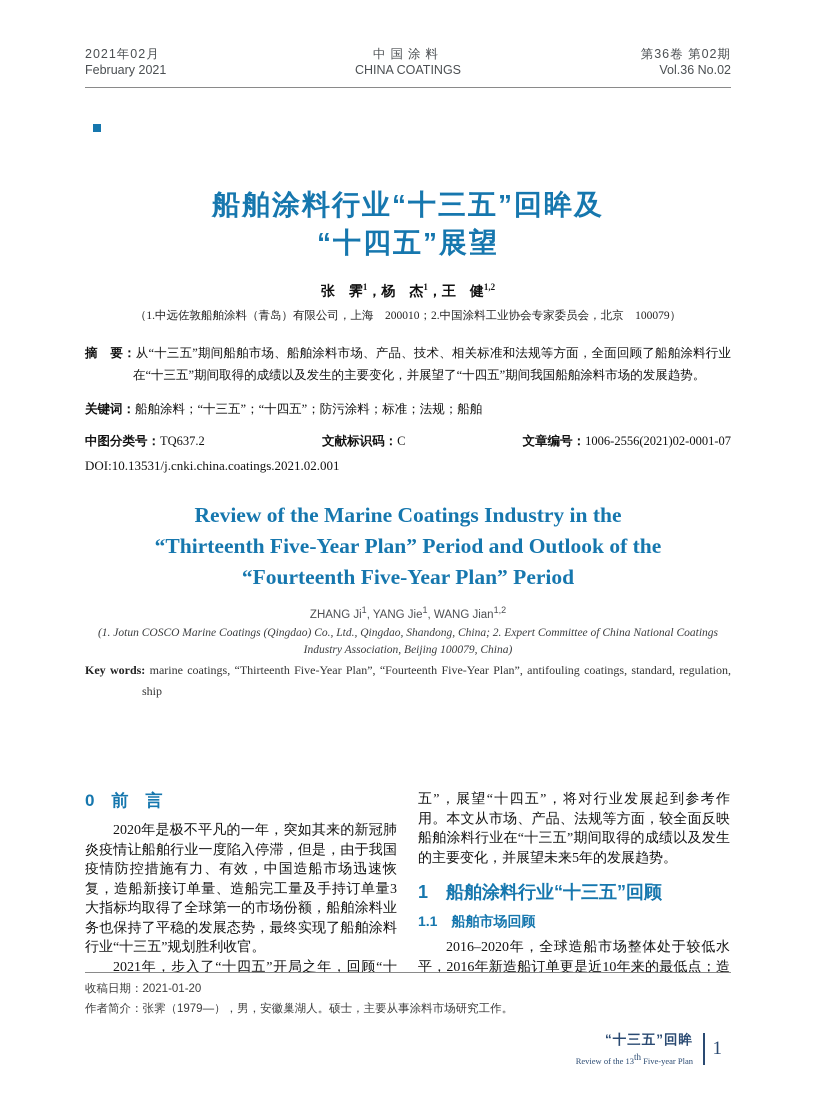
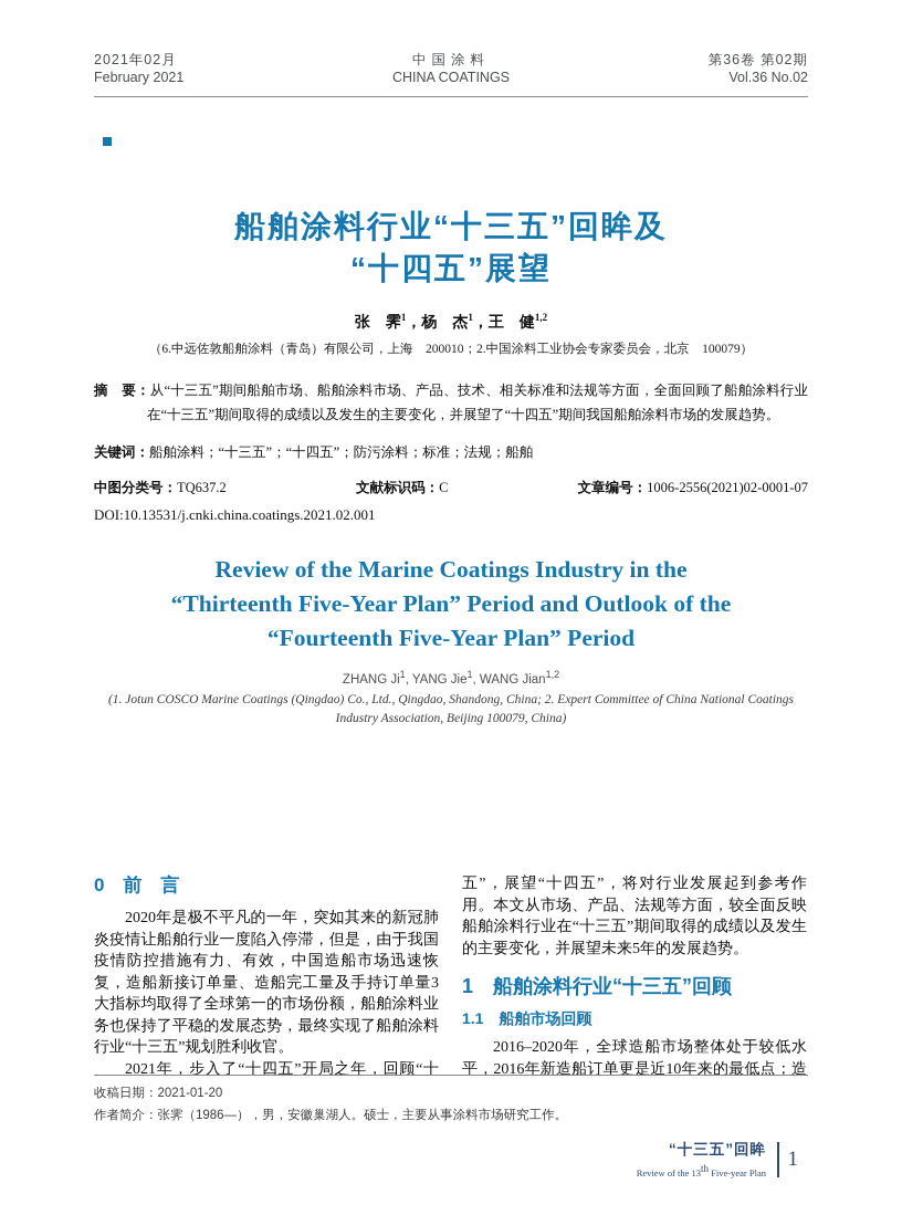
  2021年02月
  February 2021
  中国涂料
  CHINA COATINGS
  第36卷 第02期
  Vol.36 No.02
  船舶涂料行业“十三五”回眸及
  “十四五”展望
  张 霁1，杨 杰1，王 健1,2
- （1.中远佐敦船舶涂料（青岛）有限公司，上海 200010；2.中国涂料工业协会专家委员会，北京 100079）
+ （6.中远佐敦船舶涂料（青岛）有限公司，上海 200010；2.中国涂料工业协会专家委员会，北京 100079）
  摘 要：从“十三五”期间船舶市场、船舶涂料市场、产品、技术、相关标准和法规等方面，全面回顾了船舶涂料行业在“十三五”期间取得的成绩以及发生的主要变化，并展望了“十四五”期间我国船舶涂料市场的发展趋势。
  关键词：船舶涂料；“十三五”；“十四五”；防污涂料；标准；法规；船舶
  中图分类号：TQ637.2
  文献标识码：C
  文章编号：1006-2556(2021)02-0001-07
  DOI:10.13531/j.cnki.china.coatings.2021.02.001
  Review of the Marine Coatings Industry in the
  “Thirteenth Five-Year Plan” Period and Outlook of the
  “Fourteenth Five-Year Plan” Period
  ZHANG Ji1, YANG Jie1, WANG Jian1,2
  (1. Jotun COSCO Marine Coatings (Qingdao) Co., Ltd., Qingdao, Shandong, China; 2. Expert Committee of China National Coatings
  Industry Association, Beijing 100079, China)
- Key words: marine coatings, “Thirteenth Five-Year Plan”, “Fourteenth Five-Year Plan”, antifouling coatings, standard, regulation, ship
  0 前 言
  2020年是极不平凡的一年，突如其来的新冠肺炎疫情让船舶行业一度陷入停滞，但是，由于我国疫情防控措施有力、有效，中国造船市场迅速恢复，造船新接订单量、造船完工量及手持订单量3大指标均取得了全球第一的市场份额，船舶涂料业务也保持了平稳的发展态势，最终实现了船舶涂料行业“十三五”规划胜利收官。
  2021年，步入了“十四五”开局之年，回顾“十
  五”，展望“十四五”，将对行业发展起到参考作用。本文从市场、产品、法规等方面，较全面反映船舶涂料行业在“十三五”期间取得的成绩以及发生的主要变化，并展望未来5年的发展趋势。
  1 船舶涂料行业“十三五”回顾
  1.1 船舶市场回顾
  2016–2020年，全球造船市场整体处于较低水平，2016年新造船订单更是近10年来的最低点；造
  收稿日期：2021-01-20
- 作者简介：张霁（1979—），男，安徽巢湖人。硕士，主要从事涂料市场研究工作。
+ 作者简介：张霁（1986—），男，安徽巢湖人。硕士，主要从事涂料市场研究工作。
  “十三五”回眸
  Review of the 13th Five-year Plan
  1
